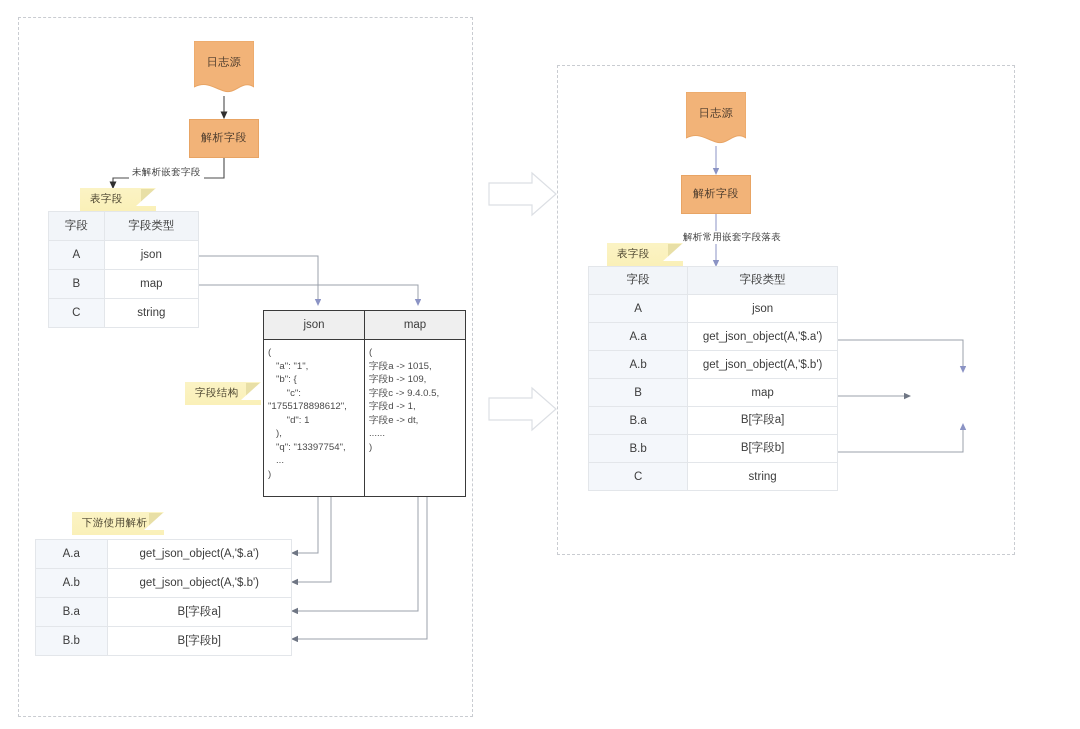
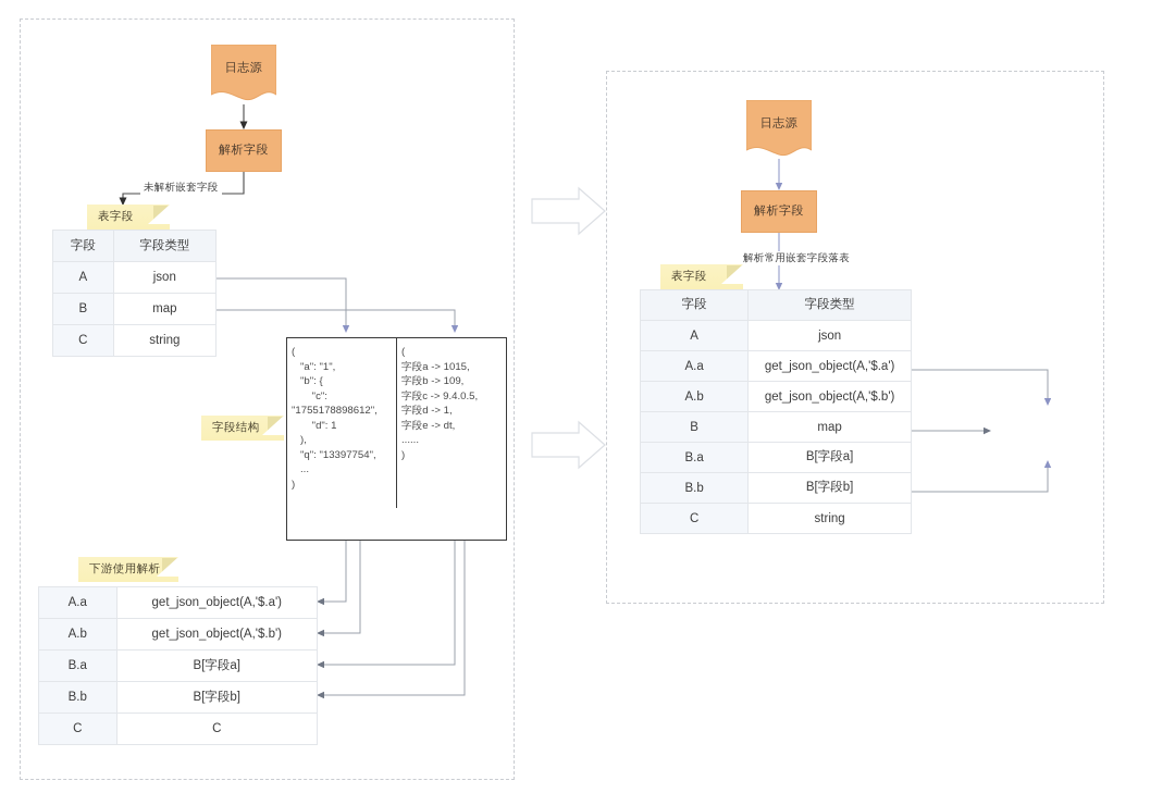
  日志源
  解析字段
  未解析嵌套字段
  表字段
  字段	字段类型
  A	json
  B	map
  C	string
  字段结构
- json
- map
  (
  "a": "1",
  "b": {
  "c":
  "1755178898612",
  "d": 1
  ),
  "q": "13397754",
  ...
  )
  (
  字段a -> 1015,
  字段b -> 109,
  字段c -> 9.4.0.5,
  字段d -> 1,
  字段e -> dt,
  ......
  )
  下游使用解析
  A.a	get_json_object(A,'$.a')
  A.b	get_json_object(A,'$.b')
  B.a	B[字段a]
  B.b	B[字段b]
+ C	C
  日志源
  解析字段
  解析常用嵌套字段落表
  表字段
  字段	字段类型
  A	json
  A.a	get_json_object(A,'$.a')
  A.b	get_json_object(A,'$.b')
  B	map
  B.a	B[字段a]
  B.b	B[字段b]
  C	string
